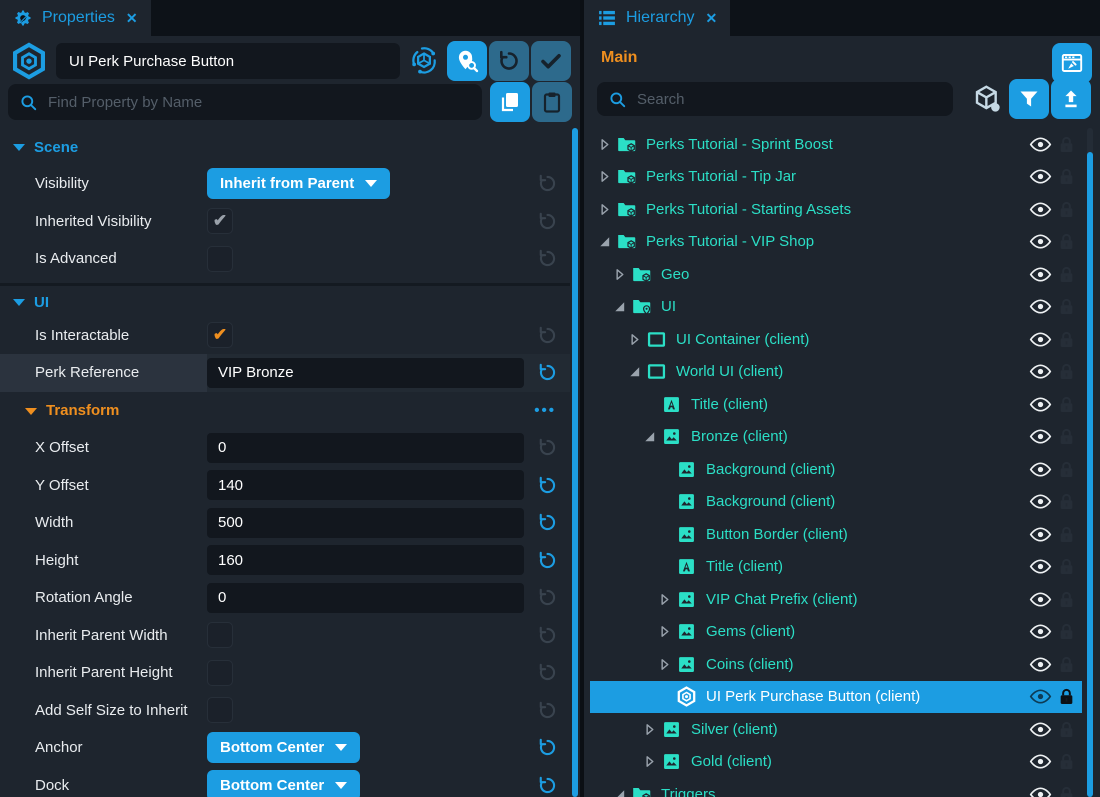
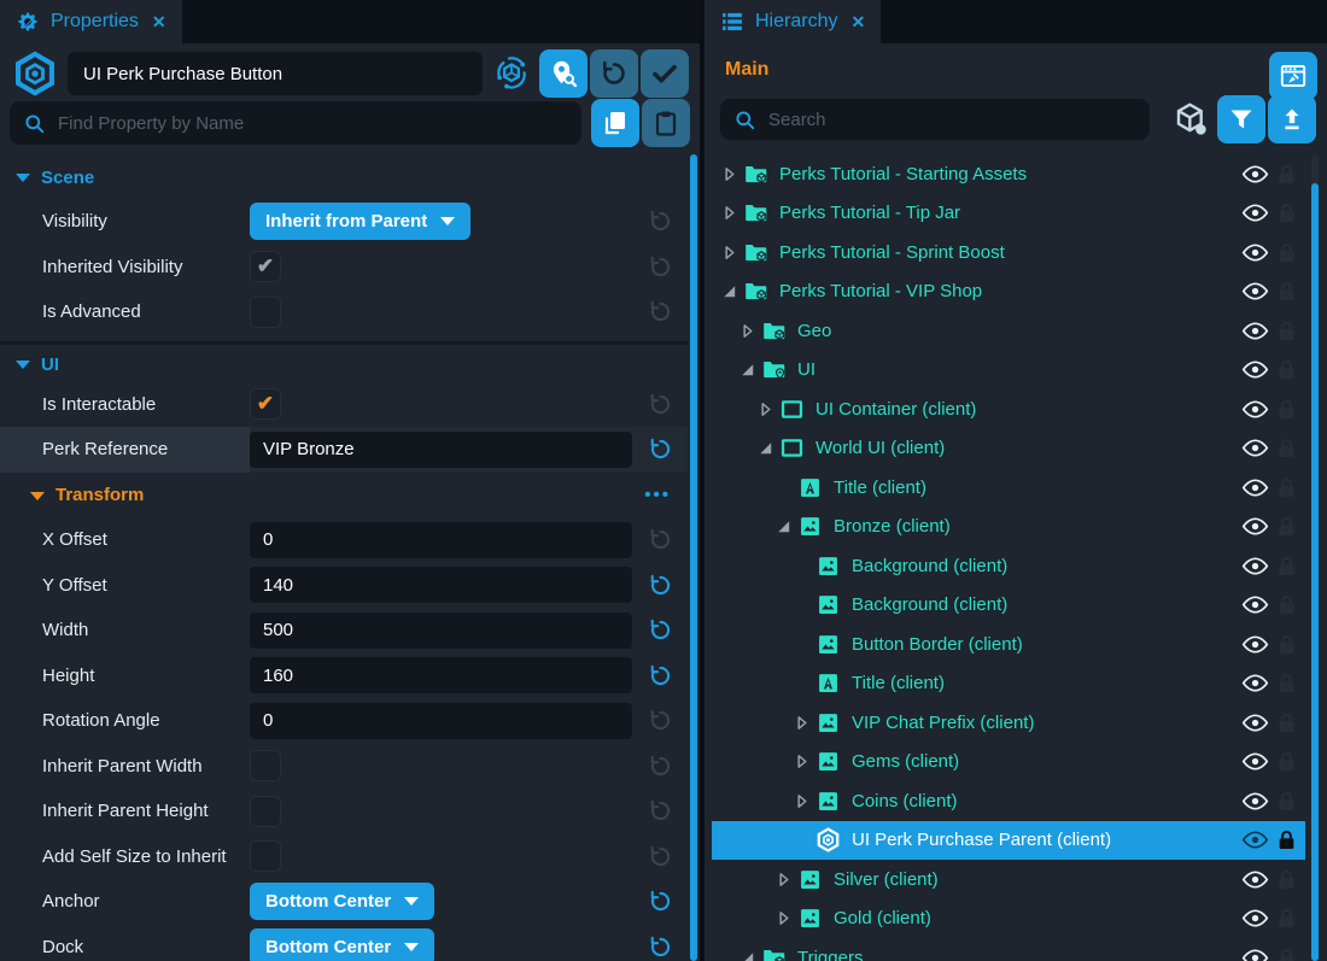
  Properties
  ✕
  UI Perk Purchase Button
  Find Property by Name
  Scene
  Visibility
  Inherit from Parent
  Inherited Visibility
  ✔
  Is Advanced
  UI
  Is Interactable
  ✔
  Perk Reference
  VIP Bronze
  Transform
  •••
  X Offset
  0
  Y Offset
  140
  Width
  500
  Height
  160
  Rotation Angle
  0
  Inherit Parent Width
  Inherit Parent Height
  Add Self Size to Inherit
  Anchor
  Bottom Center
  Dock
  Bottom Center
  Hierarchy
  ✕
  Main
  Search
- Perks Tutorial - Sprint Boost
+ Perks Tutorial - Starting Assets
  Perks Tutorial - Tip Jar
- Perks Tutorial - Starting Assets
+ Perks Tutorial - Sprint Boost
  Perks Tutorial - VIP Shop
  Geo
  UI
  UI Container (client)
  World UI (client)
  Title (client)
  Bronze (client)
  Background (client)
  Background (client)
  Button Border (client)
  Title (client)
  VIP Chat Prefix (client)
  Gems (client)
  Coins (client)
- UI Perk Purchase Button (client)
+ UI Perk Purchase Parent (client)
  Silver (client)
  Gold (client)
  Triggers
